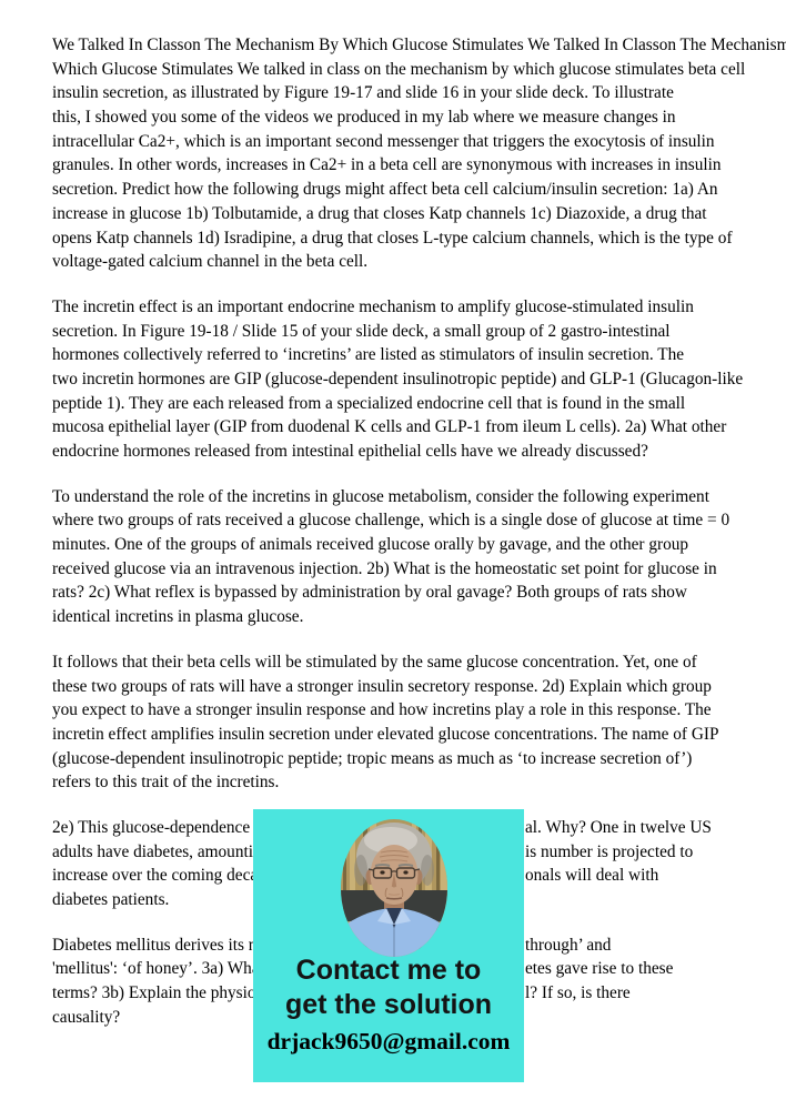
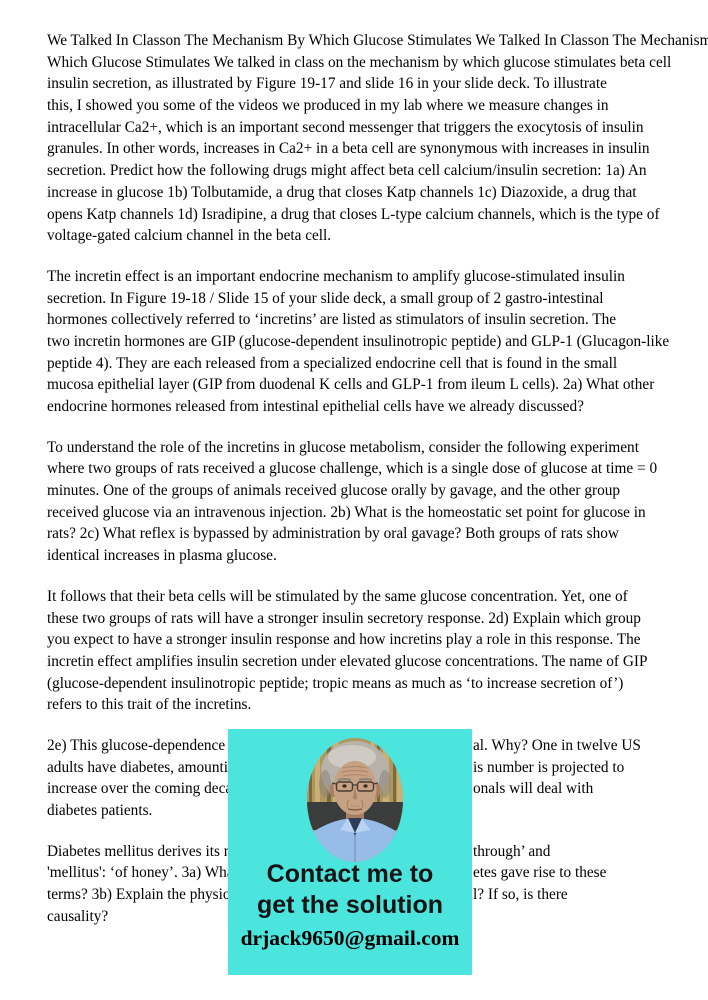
  We Talked In Classon The Mechanism By Which Glucose Stimulates We Talked In Classon The Mechanism
  Which Glucose Stimulates We talked in class on the mechanism by which glucose stimulates beta cell
  insulin secretion, as illustrated by Figure 19-17 and slide 16 in your slide deck. To illustrate
  this, I showed you some of the videos we produced in my lab where we measure changes in
  intracellular Ca2+, which is an important second messenger that triggers the exocytosis of insulin
  granules. In other words, increases in Ca2+ in a beta cell are synonymous with increases in insulin
  secretion. Predict how the following drugs might affect beta cell calcium/insulin secretion: 1a) An
  increase in glucose 1b) Tolbutamide, a drug that closes Katp channels 1c) Diazoxide, a drug that
  opens Katp channels 1d) Isradipine, a drug that closes L-type calcium channels, which is the type of
  voltage-gated calcium channel in the beta cell.
  The incretin effect is an important endocrine mechanism to amplify glucose-stimulated insulin
  secretion. In Figure 19-18 / Slide 15 of your slide deck, a small group of 2 gastro-intestinal
  hormones collectively referred to ‘incretins’ are listed as stimulators of insulin secretion. The
  two incretin hormones are GIP (glucose-dependent insulinotropic peptide) and GLP-1 (Glucagon-like
- peptide 1). They are each released from a specialized endocrine cell that is found in the small
+ peptide 4). They are each released from a specialized endocrine cell that is found in the small
  mucosa epithelial layer (GIP from duodenal K cells and GLP-1 from ileum L cells). 2a) What other
  endocrine hormones released from intestinal epithelial cells have we already discussed?
  To understand the role of the incretins in glucose metabolism, consider the following experiment
  where two groups of rats received a glucose challenge, which is a single dose of glucose at time = 0
  minutes. One of the groups of animals received glucose orally by gavage, and the other group
  received glucose via an intravenous injection. 2b) What is the homeostatic set point for glucose in
  rats? 2c) What reflex is bypassed by administration by oral gavage? Both groups of rats show
- identical incretins in plasma glucose.
+ identical increases in plasma glucose.
  It follows that their beta cells will be stimulated by the same glucose concentration. Yet, one of
  these two groups of rats will have a stronger insulin secretory response. 2d) Explain which group
  you expect to have a stronger insulin response and how incretins play a role in this response. The
  incretin effect amplifies insulin secretion under elevated glucose concentrations. The name of GIP
  (glucose-dependent insulinotropic peptide; tropic means as much as ‘to increase secretion of’)
  refers to this trait of the incretins.
  2e) This glucose-dependence
  al. Why? One in twelve US
  adults have diabetes, amounti
  is number is projected to
  increase over the coming dec
  onals will deal with
  diabetes patients.
  Diabetes mellitus derives its
  through’ and
  'mellitus': ‘of honey’. 3a) Wh
  etes gave rise to these
  terms? 3b) Explain the physio
  l? If so, is there
  causality?
  Contact me to
  get the solution
  drjack9650@gmail.com
